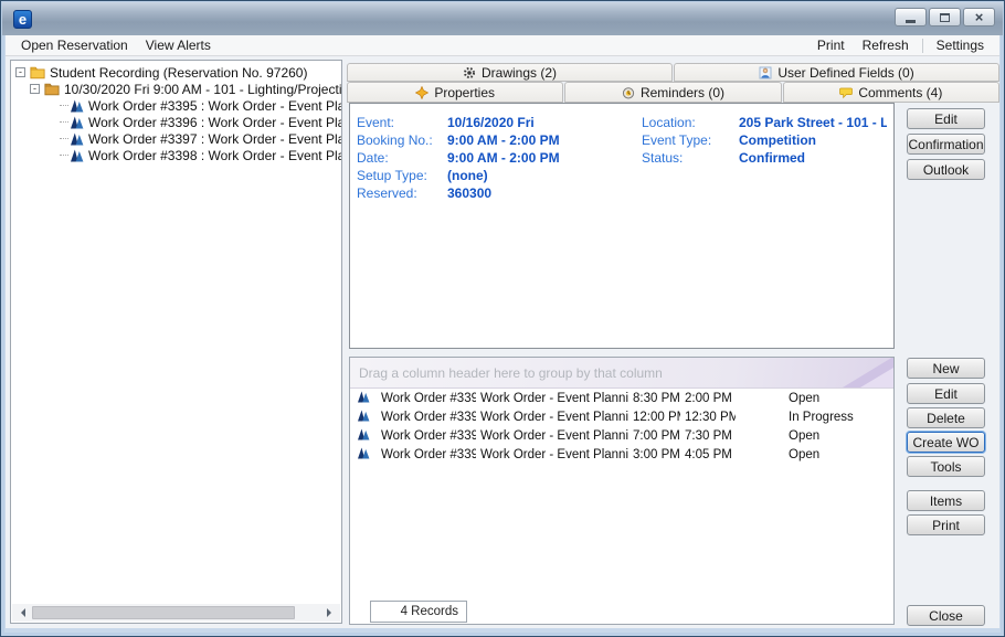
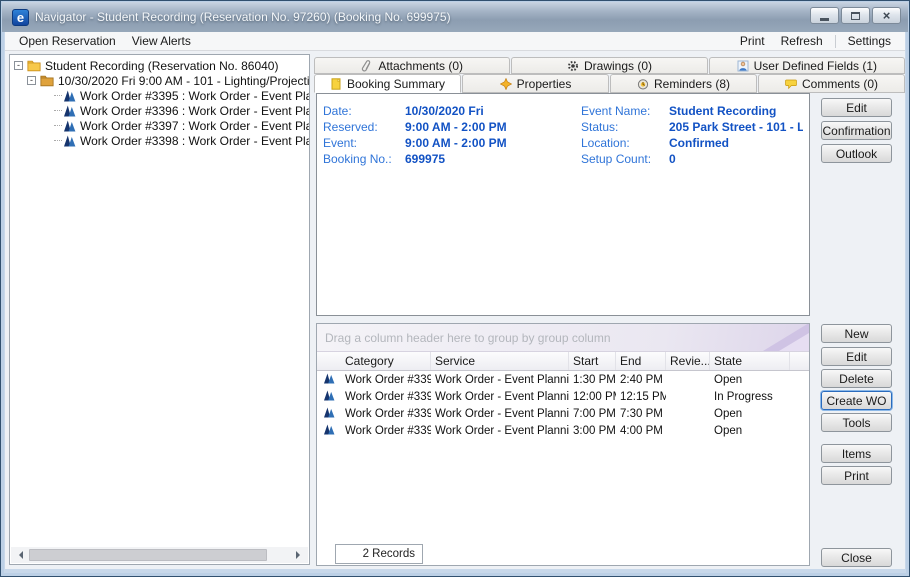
  e
+ Navigator - Student Recording (Reservation No. 97260) (Booking No. 699975)
  ×
  Open Reservation
  View Alerts
  Print
  Refresh
  Settings
  -
- Student Recording (Reservation No. 97260)
+ Student Recording (Reservation No. 86040)
  -
  10/30/2020 Fri 9:00 AM - 101 - Lighting/Projecti
  Work Order #3395 : Work Order - Event Pla
  Work Order #3396 : Work Order - Event Pla
  Work Order #3397 : Work Order - Event Pla
  Work Order #3398 : Work Order - Event Pla
+ Attachments (0)
- Drawings (2)
+ Drawings (0)
- User Defined Fields (0)
+ User Defined Fields (1)
+ Booking Summary
  Properties
- Reminders (0)
+ Reminders (8)
- Comments (4)
+ Comments (0)
- Event:
+ Date:
- 10/16/2020 Fri
+ 10/30/2020 Fri
- Booking No.:
+ Reserved:
  9:00 AM - 2:00 PM
- Date:
+ Event:
  9:00 AM - 2:00 PM
- Setup Type:
- (none)
- Reserved:
+ Booking No.:
- 360300
+ 699975
+ Event Name:
+ Student Recording
- Location:
+ Status:
- Event Type:
- Competition
- Status:
+ Location:
  Confirmed
+ Setup Count:
+ 0
  Edit
  Confirmation
  Outlook
- Drag a column header here to group by that column
+ Drag a column header here to group by group column
+ Category
+ Service
+ Start
+ End
+ Revie...
+ State
  Work Order #339
  Work Order - Event Planni
- 8:30 PM
+ 1:30 PM
- 2:00 PM
+ 2:40 PM
  Open
  Work Order #339
  Work Order - Event Planni
  12:00 P
- 12:30 PM
+ 12:15 PM
  In Progress
  Work Order #339
  Work Order - Event Planni
  7:00 PM
  7:30 PM
  Open
  Work Order #339
  Work Order - Event Planni
  3:00 PM
- 4:05 PM
+ 4:00 PM
  Open
- 4 Records
+ 2 Records
  New
  Edit
  Delete
  Create WO
  Tools
  Items
  Print
  Close
